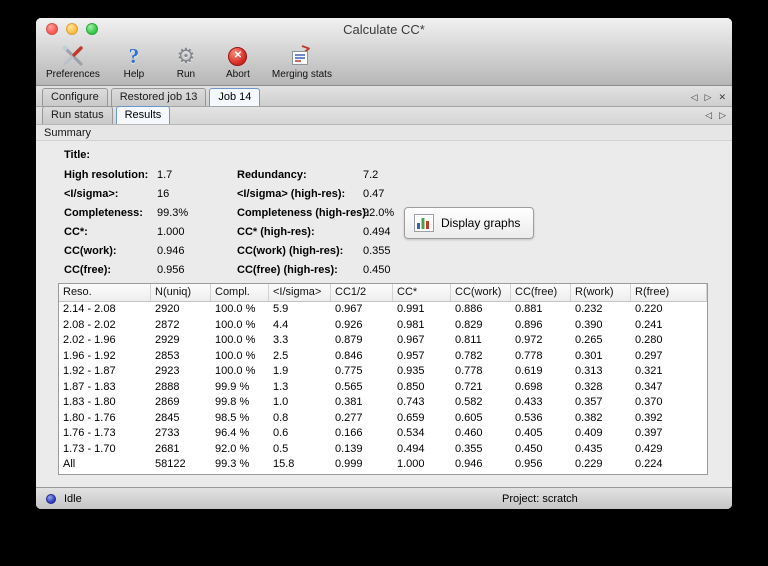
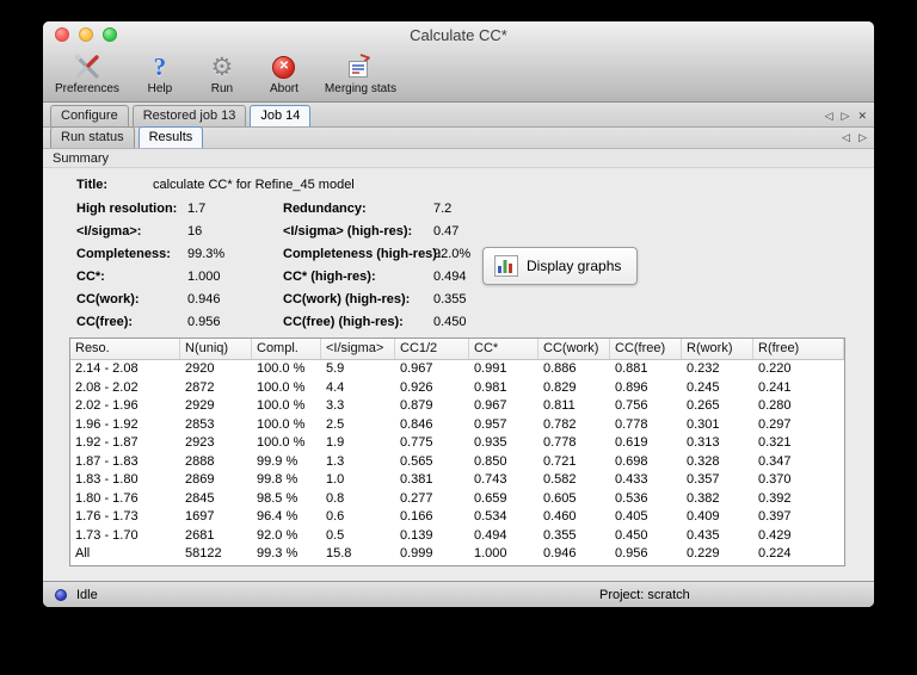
  Calculate CC*
  Preferences
  ?
  Help
  ⚙
  Run
  ✕
  Abort
  Merging stats
  Configure
  Restored job 13
  Job 14
  ◁
  ▷
  ✕
  Run status
  Results
  ◁
  ▷
  Summary
  Title:
+ calculate CC* for Refine_45 model
  High resolution:
  1.7
  Redundancy:
  7.2
  <I/sigma>:
  16
  <I/sigma> (high-res):
  0.47
  Completeness:
  99.3%
  Completeness (high-res
  92.0%
  CC*:
  1.000
  CC* (high-res):
  0.494
  CC(work):
  0.946
  CC(work) (high-res):
  0.355
  CC(free):
  0.956
  CC(free) (high-res):
  0.450
  Display graphs
  Reso.
  N(uniq)
  Compl.
  <I/sigma>
  CC1/2
  CC*
  CC(work)
  CC(free)
  R(work)
  R(free)
  2.14 - 2.08
  2920
  100.0 %
  5.9
  0.967
  0.991
  0.886
  0.881
  0.232
  0.220
  2.08 - 2.02
  2872
  100.0 %
  4.4
  0.926
  0.981
  0.829
  0.896
- 0.390
+ 0.245
  0.241
  2.02 - 1.96
  2929
  100.0 %
  3.3
  0.879
  0.967
  0.811
- 0.972
+ 0.756
  0.265
  0.280
  1.96 - 1.92
  2853
  100.0 %
  2.5
  0.846
  0.957
  0.782
  0.778
  0.301
  0.297
  1.92 - 1.87
  2923
  100.0 %
  1.9
  0.775
  0.935
  0.778
  0.619
  0.313
  0.321
  1.87 - 1.83
  2888
  99.9 %
  1.3
  0.565
  0.850
  0.721
  0.698
  0.328
  0.347
  1.83 - 1.80
  2869
  99.8 %
  1.0
  0.381
  0.743
  0.582
  0.433
  0.357
  0.370
  1.80 - 1.76
  2845
  98.5 %
  0.8
  0.277
  0.659
  0.605
  0.536
  0.382
  0.392
  1.76 - 1.73
- 2733
+ 1697
  96.4 %
  0.6
  0.166
  0.534
  0.460
  0.405
  0.409
  0.397
  1.73 - 1.70
  2681
  92.0 %
  0.5
  0.139
  0.494
  0.355
  0.450
  0.435
  0.429
  All
  58122
  99.3 %
  15.8
  0.999
  1.000
  0.946
  0.956
  0.229
  0.224
  Idle
  Project: scratch
